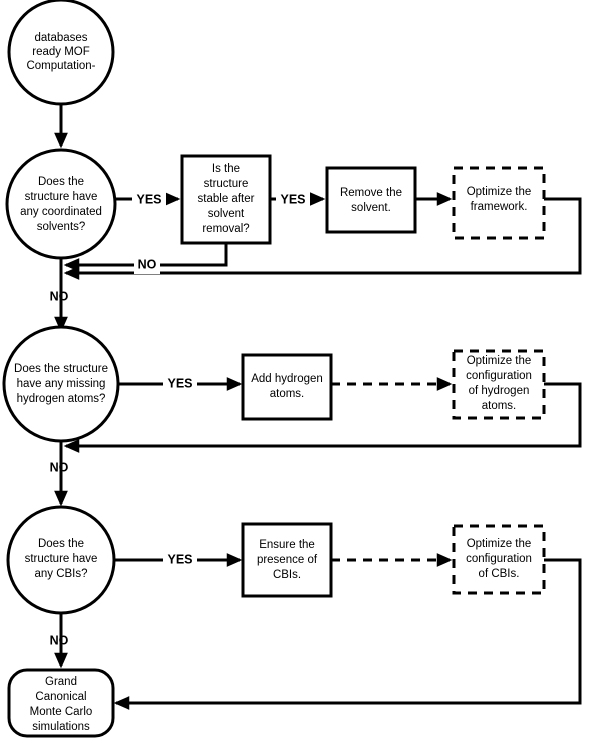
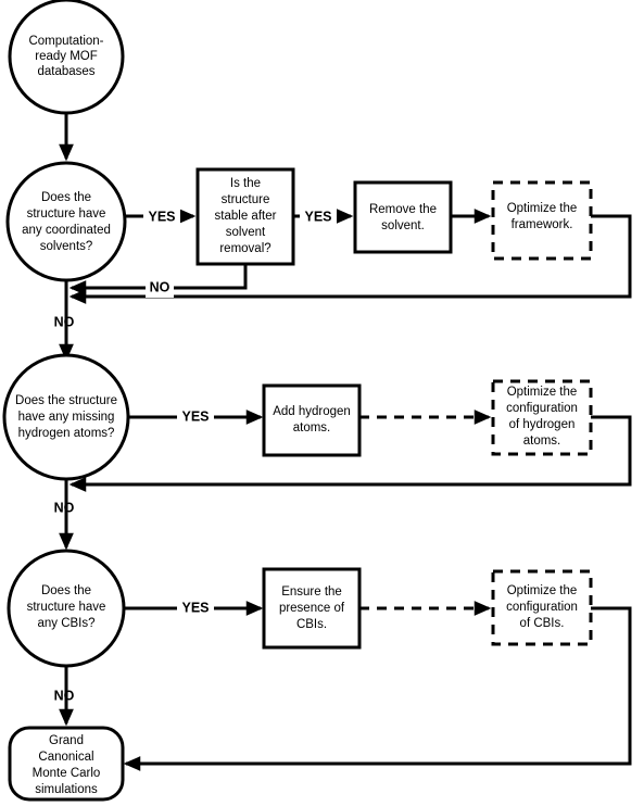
- databases
+ Computation-
  ready MOF
- Computation-
+ databases
  Does the
  structure have
  any coordinated
  solvents?
  Is the
  structure
  stable after
  solvent
  removal?
  Remove the
  solvent.
  Optimize the
  framework.
  Does the structure
  have any missing
  hydrogen atoms?
  Add hydrogen
  atoms.
  Optimize the
  configuration
  of hydrogen
  atoms.
  Does the
  structure have
  any CBIs?
  Ensure the
  presence of
  CBIs.
  Optimize the
  configuration
  of CBIs.
  Grand
  Canonical
  Monte Carlo
  simulations
  YES
  YES
  NO
  NO
  YES
  NO
  YES
  NO
